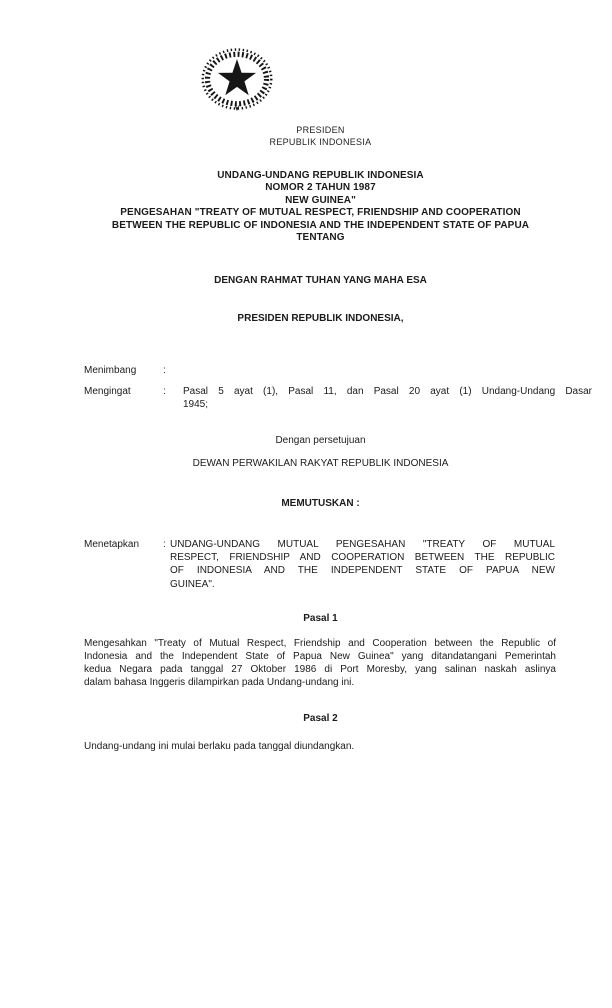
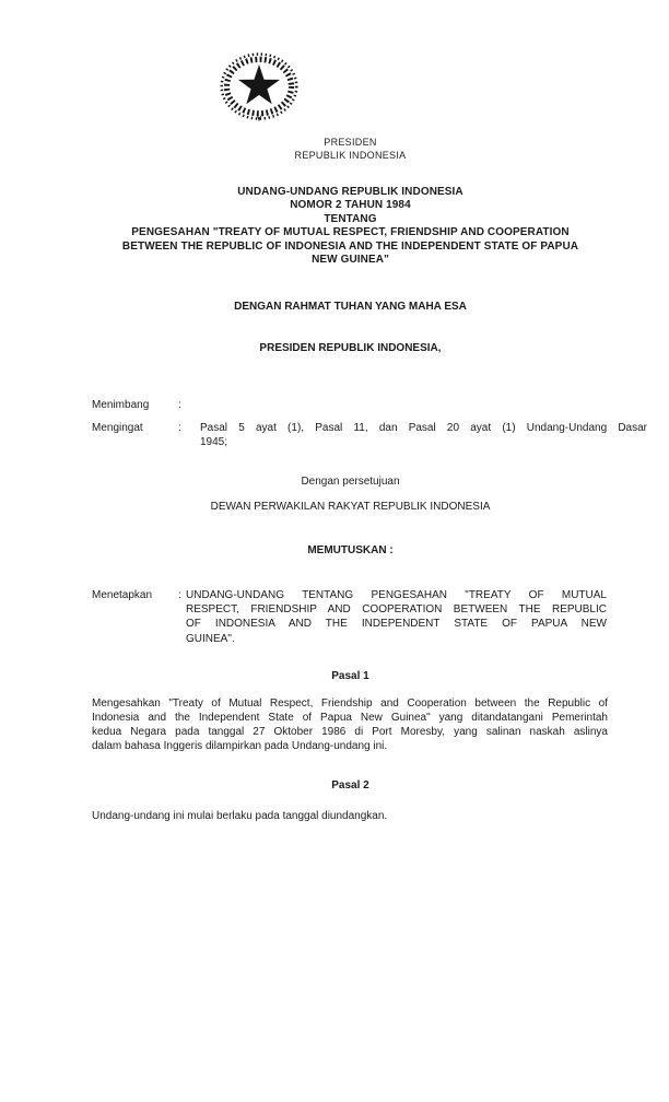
  PRESIDEN
  REPUBLIK INDONESIA
  UNDANG-UNDANG REPUBLIK INDONESIA
- NOMOR 2 TAHUN 1987
+ NOMOR 2 TAHUN 1984
- NEW GUINEA"
+ TENTANG
  PENGESAHAN "TREATY OF MUTUAL RESPECT, FRIENDSHIP AND COOPERATION
  BETWEEN THE REPUBLIC OF INDONESIA AND THE INDEPENDENT STATE OF PAPUA
- TENTANG
+ NEW GUINEA"
  DENGAN RAHMAT TUHAN YANG MAHA ESA
  PRESIDEN REPUBLIK INDONESIA,
  Menimbang
  :
  Mengingat
  :
  Pasal 5 ayat (1), Pasal 11, dan Pasal 20 ayat (1) Undang-Undang Dasar
  1945;
  Dengan persetujuan
  DEWAN PERWAKILAN RAKYAT REPUBLIK INDONESIA
  MEMUTUSKAN :
  Menetapkan
  :
- UNDANG-UNDANG MUTUAL PENGESAHAN "TREATY OF MUTUAL
+ UNDANG-UNDANG TENTANG PENGESAHAN "TREATY OF MUTUAL
  RESPECT, FRIENDSHIP AND COOPERATION BETWEEN THE REPUBLIC
  OF INDONESIA AND THE INDEPENDENT STATE OF PAPUA NEW
  GUINEA".
  Pasal 1
  Mengesahkan "Treaty of Mutual Respect, Friendship and Cooperation between the Republic of
  Indonesia and the Independent State of Papua New Guinea" yang ditandatangani Pemerintah
  kedua Negara pada tanggal 27 Oktober 1986 di Port Moresby, yang salinan naskah aslinya
  dalam bahasa Inggeris dilampirkan pada Undang-undang ini.
  Pasal 2
  Undang-undang ini mulai berlaku pada tanggal diundangkan.
